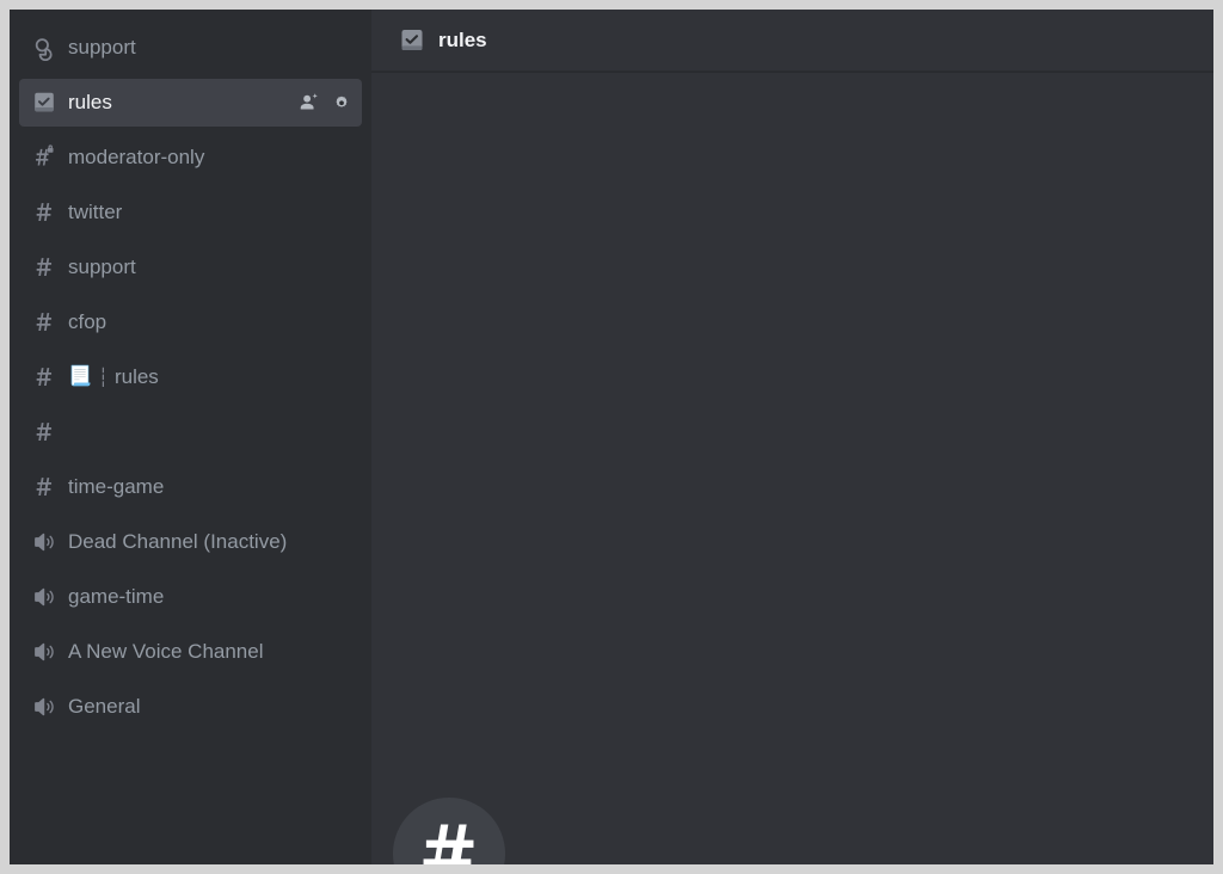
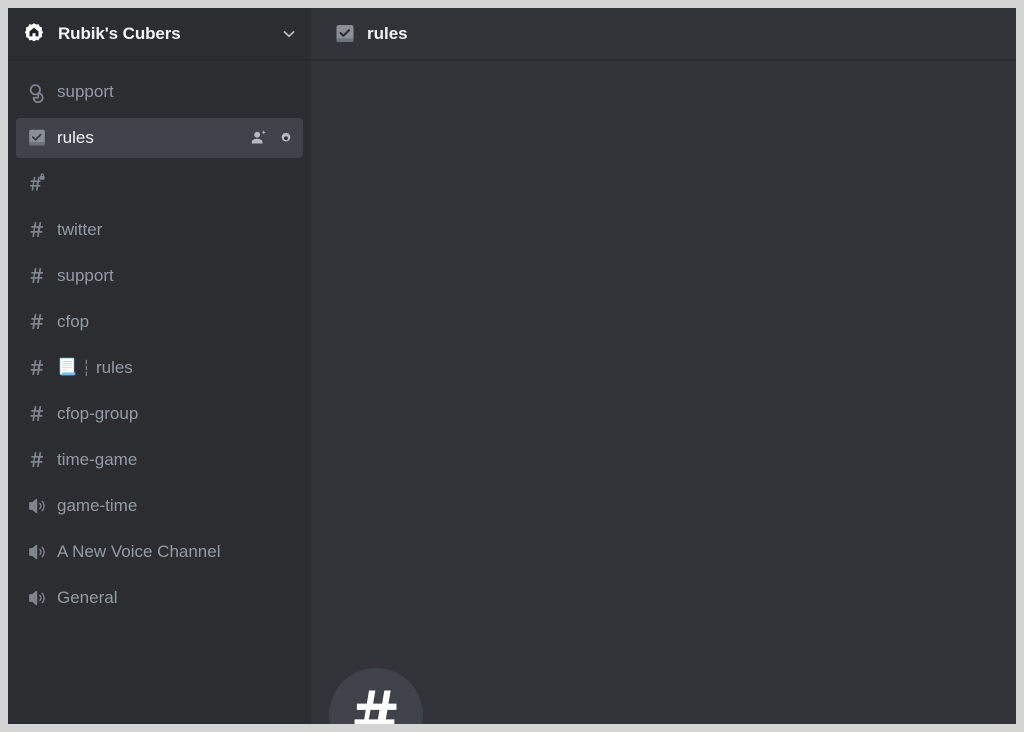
+ Rubik's Cubers
  support
  rules
- moderator-only
  twitter
  support
  cfop
  📃
  ┆
  rules
+ cfop-group
  time-game
- Dead Channel (Inactive)
  game-time
  A New Voice Channel
  General
  rules
